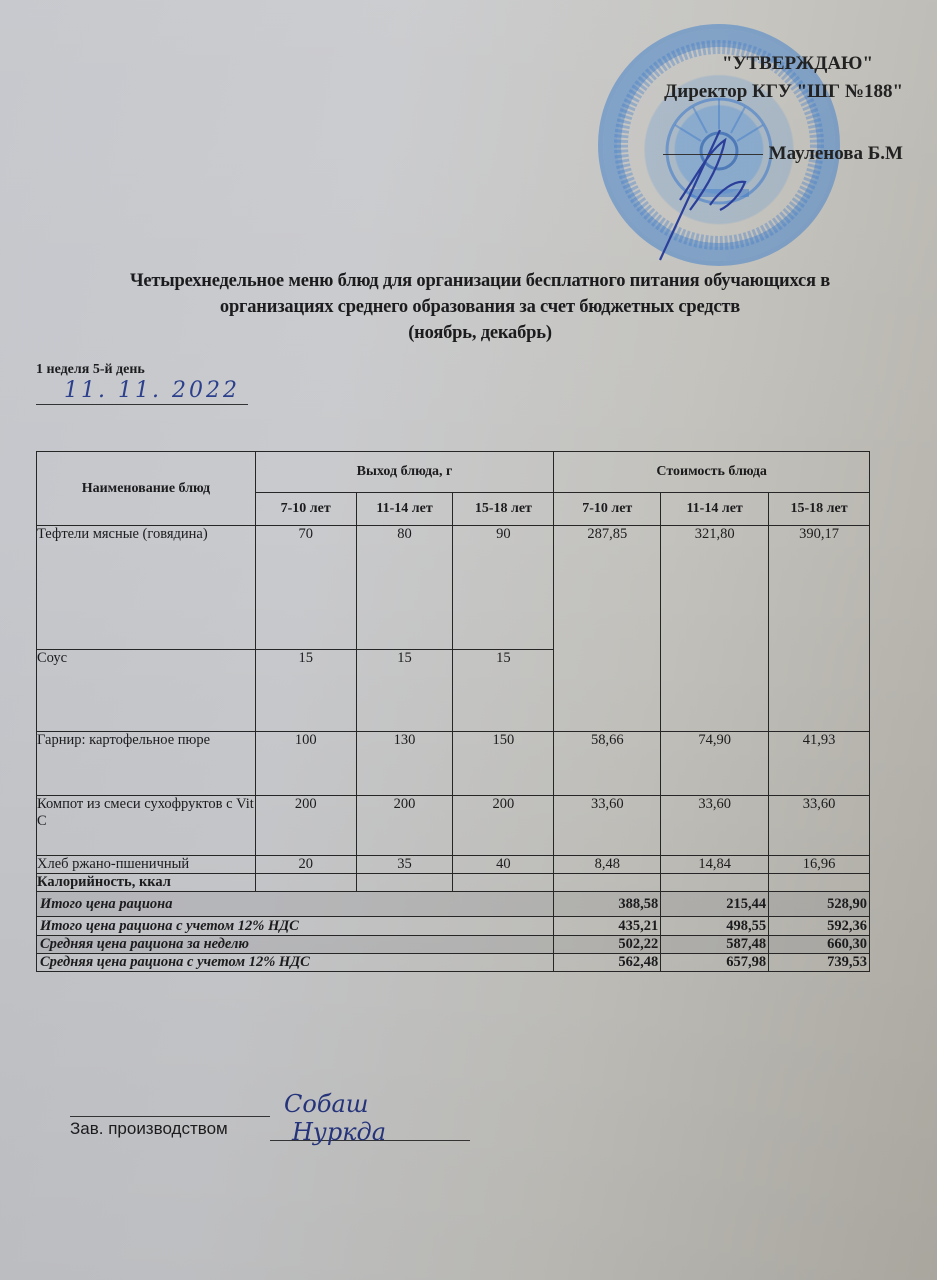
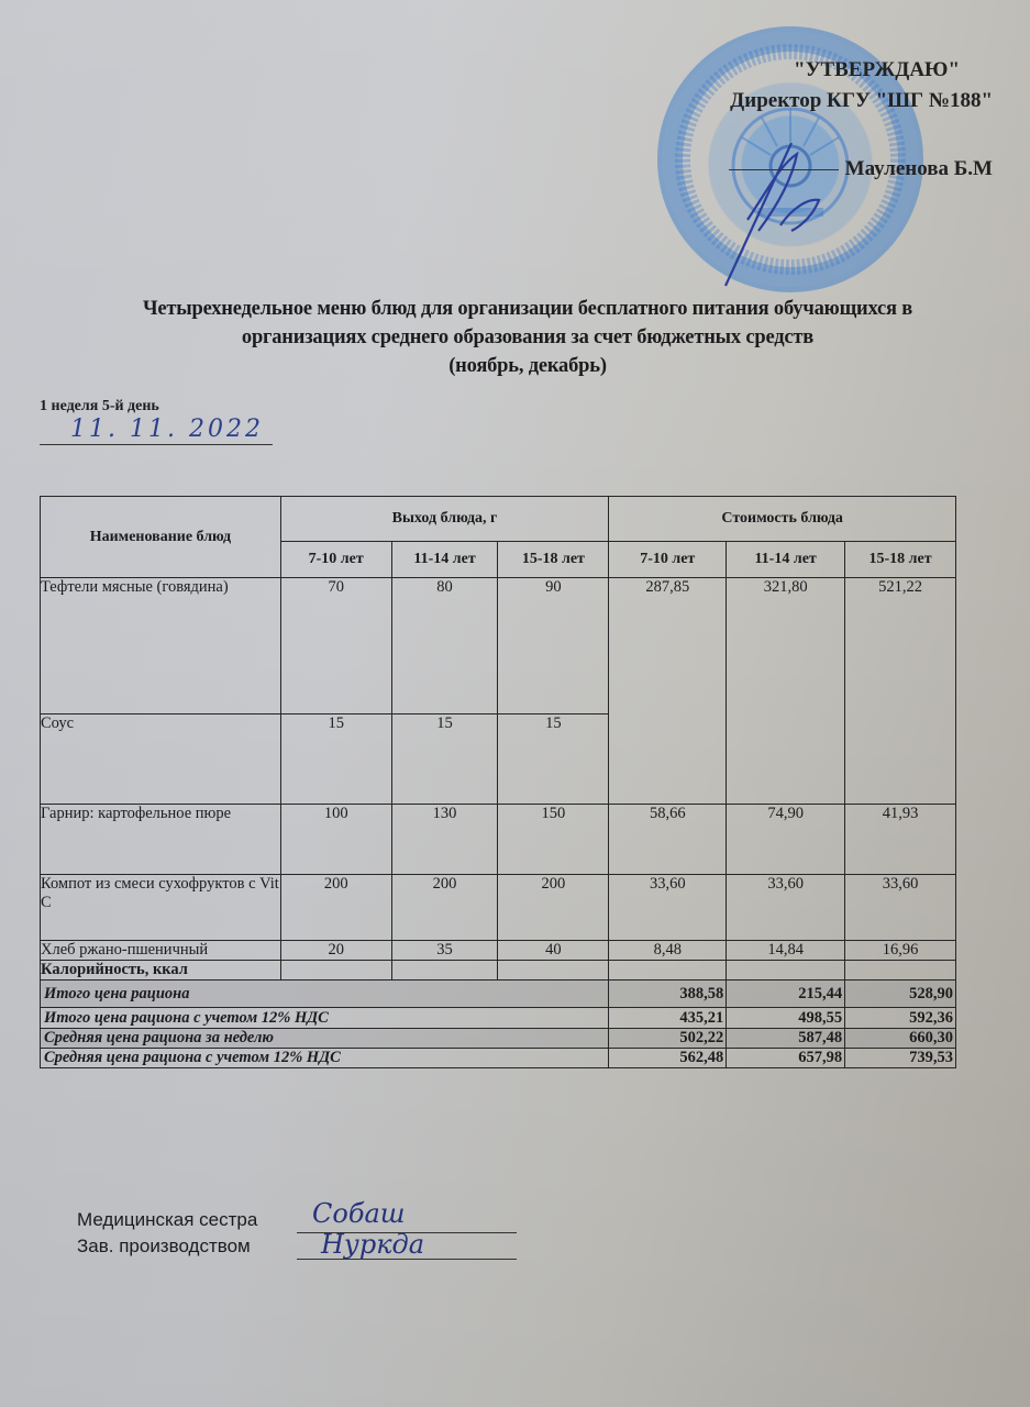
  "УТВЕРЖДАЮ"
  Директор КГУ "ШГ №188"
  Мауленова Б.М
  Четырехнедельное меню блюд для организации бесплатного питания обучающихся в
  организациях среднего образования за счет бюджетных средств
  (ноябрь, декабрь)
  1 неделя 5-й день
  11. 11. 2022
  Наименование блюд	Выход блюда, г	Стоимость блюда
  7-10 лет	11-14 лет	15-18 лет	7-10 лет	11-14 лет	15-18 лет
- Тефтели мясные (говядина)	70	80	90	287,85	321,80	390,17
+ Тефтели мясные (говядина)	70	80	90	287,85	321,80	521,22
  Соус	15	15	15
  Гарнир: картофельное пюре	100	130	150	58,66	74,90	41,93
  Компот из смеси сухофруктов с Vit C	200	200	200	33,60	33,60	33,60
  Хлеб ржано-пшеничный	20	35	40	8,48	14,84	16,96
  Калорийность, ккал
  Итого цена рациона	388,58	215,44	528,90
  Итого цена рациона с учетом 12% НДС	435,21	498,55	592,36
  Средняя цена рациона за неделю	502,22	587,48	660,30
  Средняя цена рациона с учетом 12% НДС	562,48	657,98	739,53
+ Медицинская сестра
  Зав. производством
  Собаш
  Нуркда
